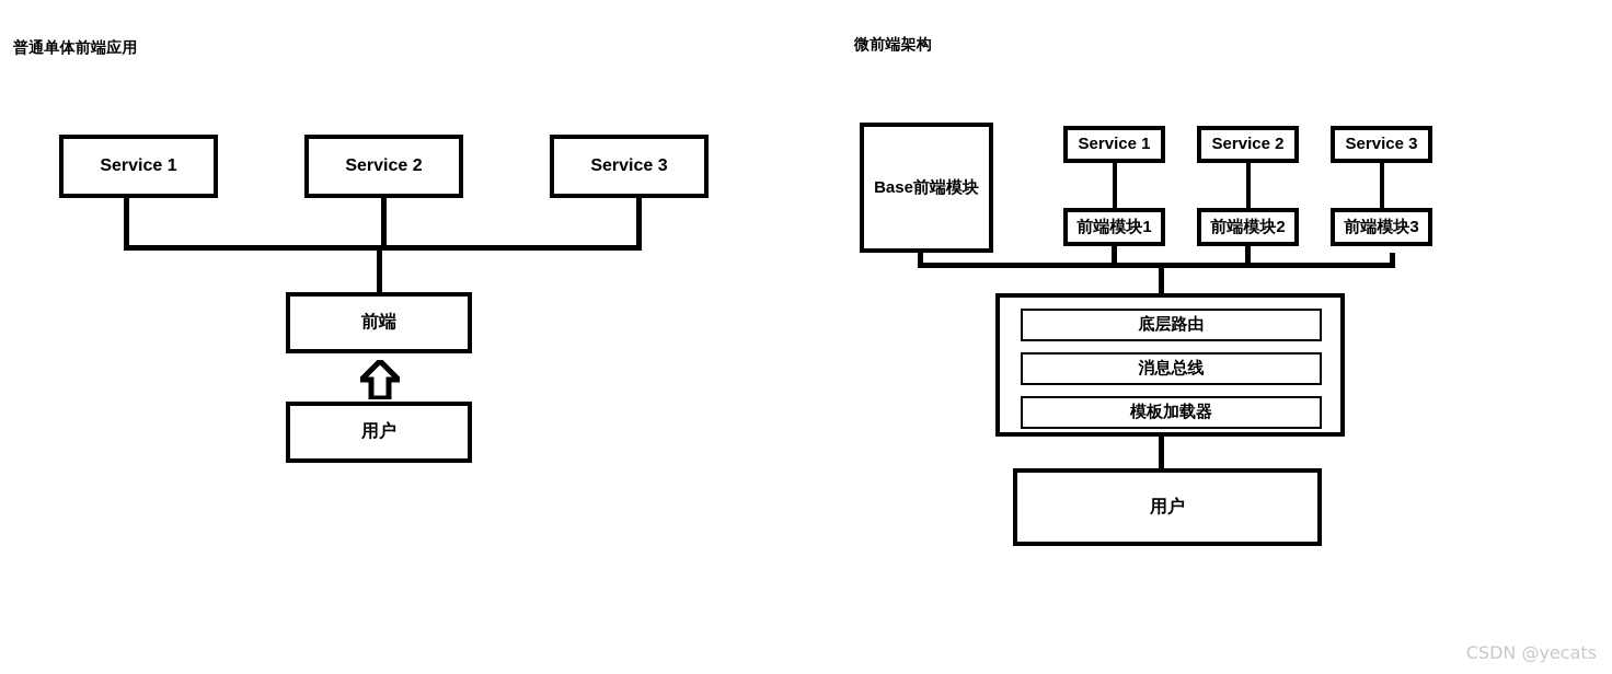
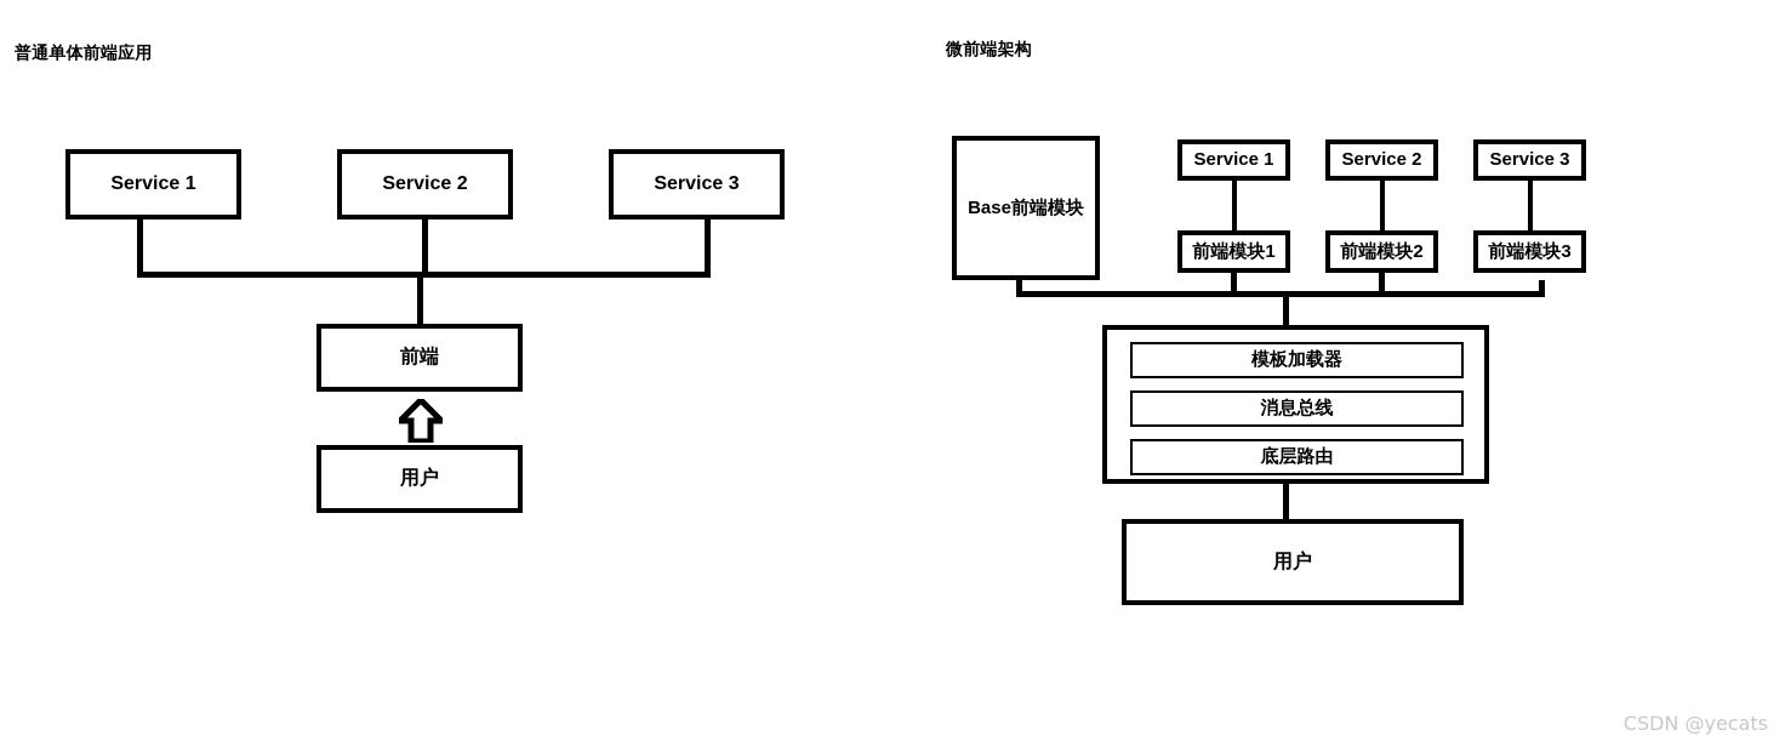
  普通单体前端应用
  Service 1
  Service 2
  Service 3
  前端
  用户
  微前端架构
  Base前端模块
  Service 1
  Service 2
  Service 3
  前端模块1
  前端模块2
  前端模块3
- 底层路由
+ 模板加载器
  消息总线
- 模板加载器
+ 底层路由
  用户
  CSDN @yecats
